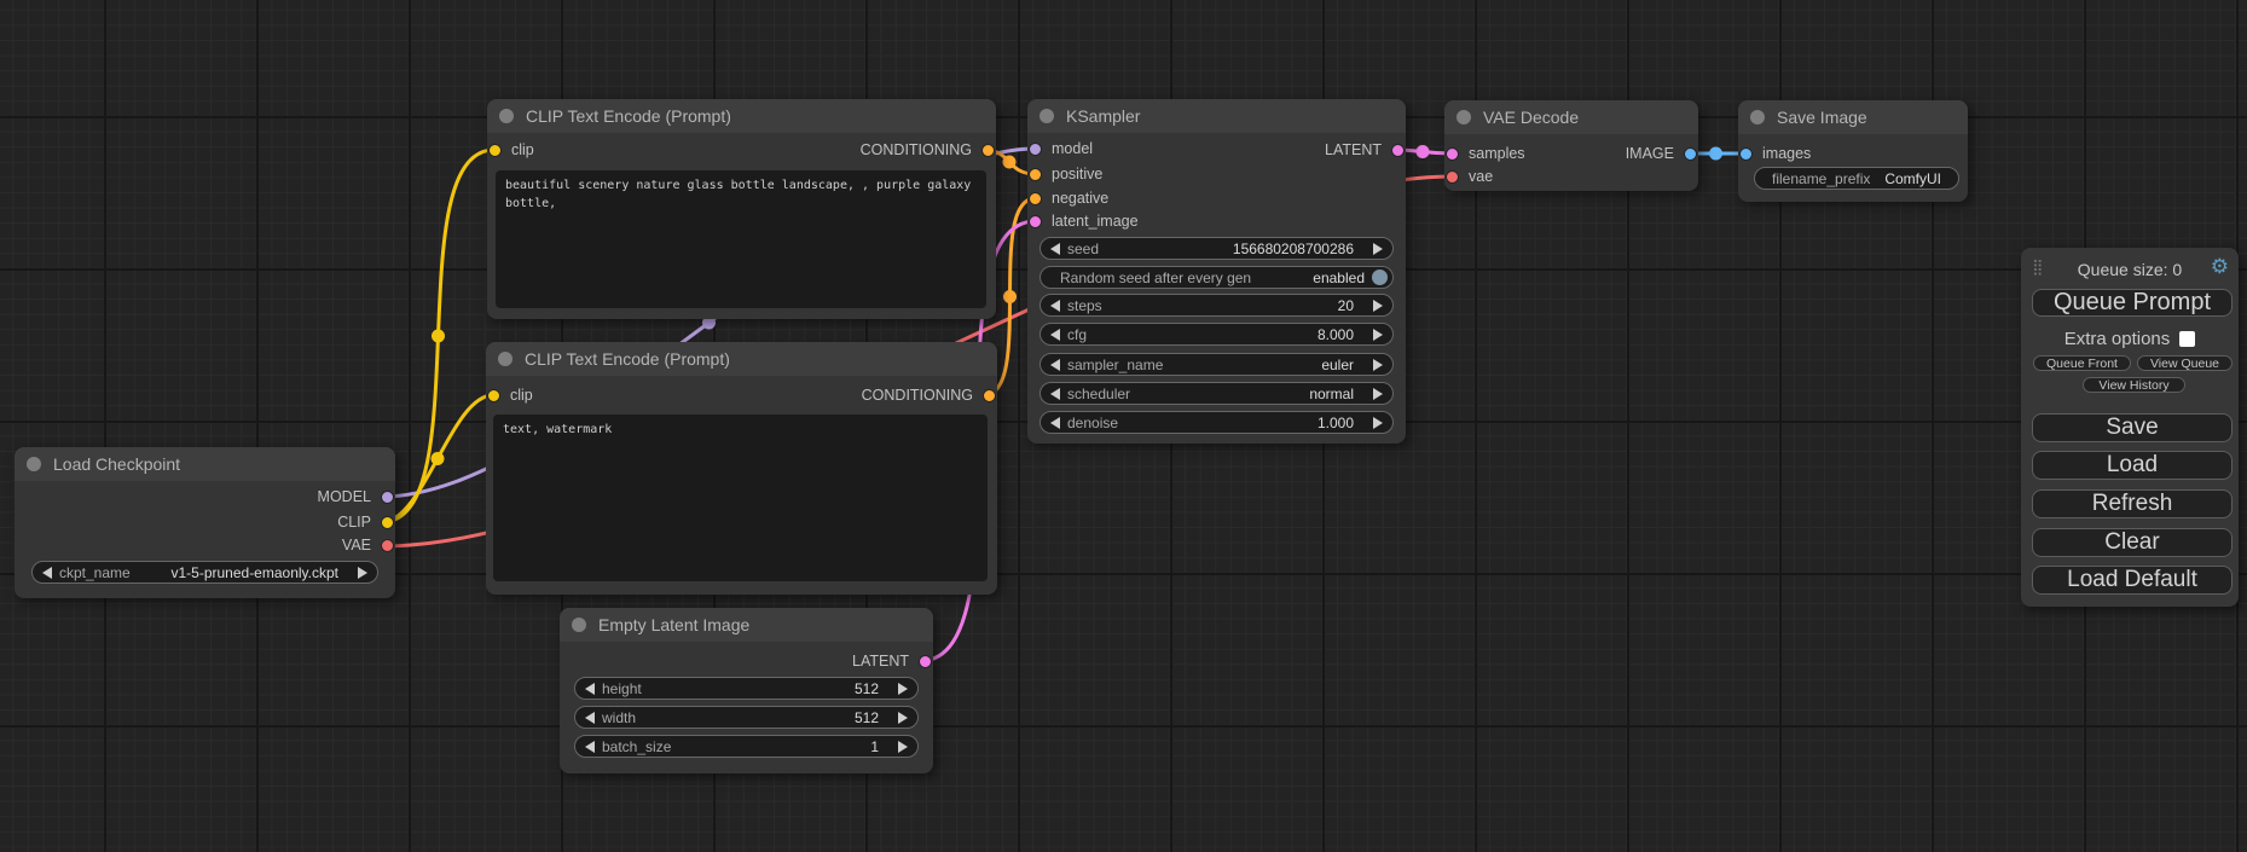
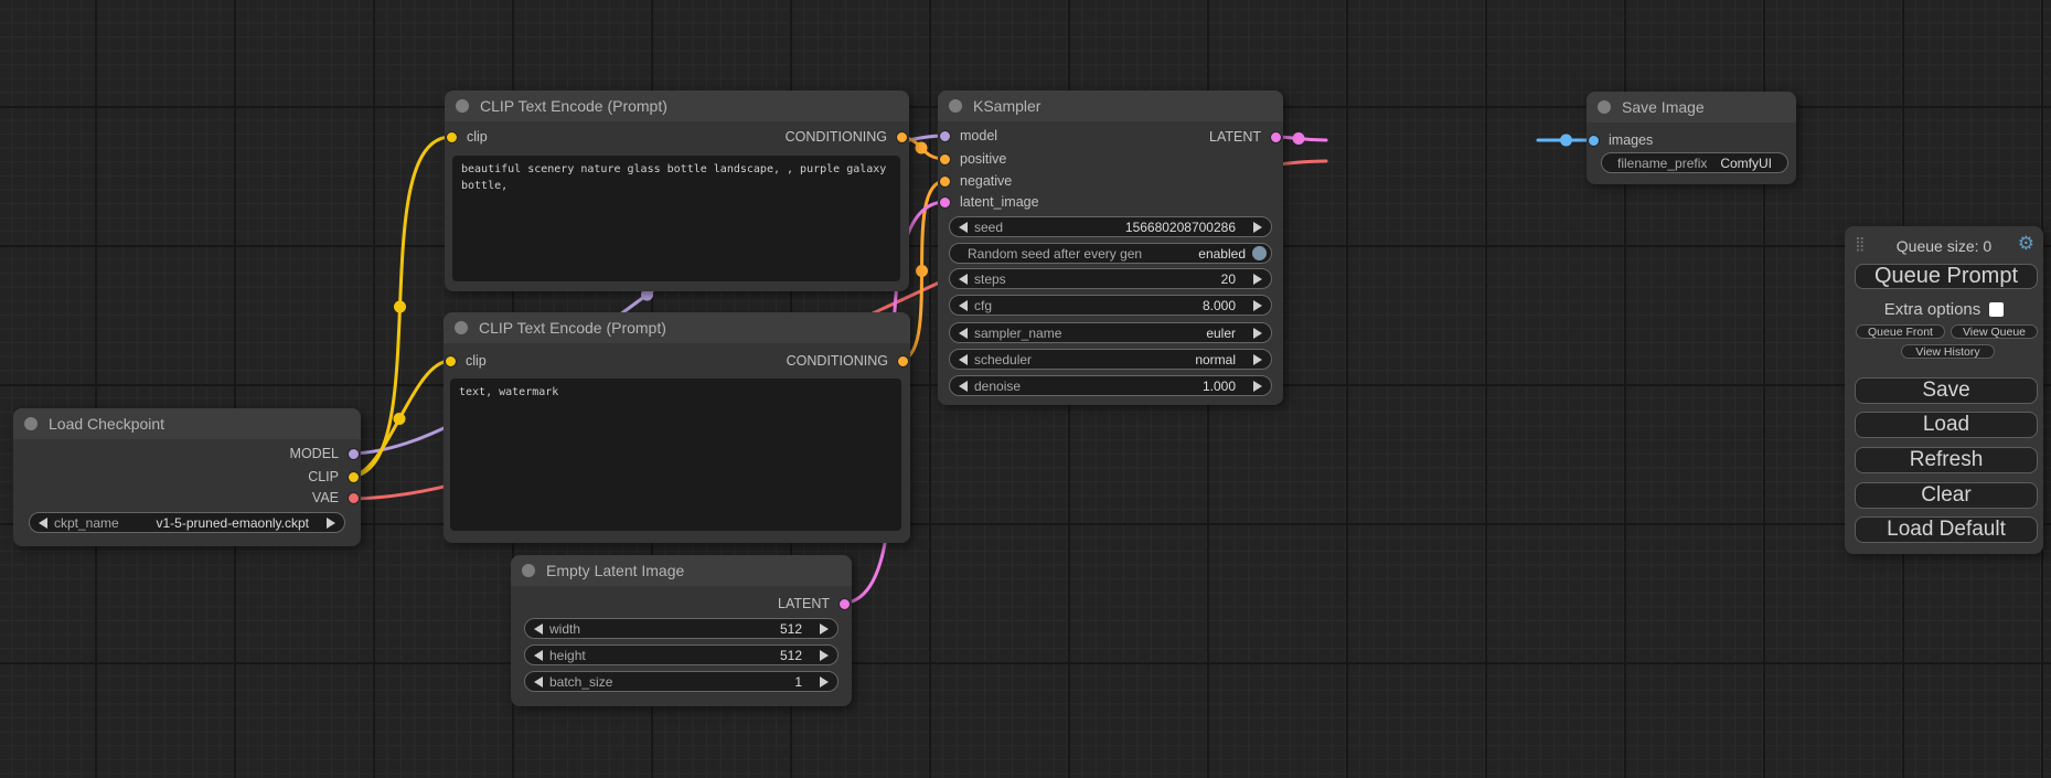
  Load Checkpoint
  MODEL
  CLIP
  VAE
  ckpt_name
  v1-5-pruned-emaonly.ckpt
  CLIP Text Encode (Prompt)
  clip
  CONDITIONING
  beautiful scenery nature glass bottle landscape, , purple galaxy bottle,
  CLIP Text Encode (Prompt)
  clip
  CONDITIONING
  text, watermark
  Empty Latent Image
  LATENT
- height
+ width
  512
- width
+ height
  512
  batch_size
  1
  KSampler
  model
  positive
  negative
  latent_image
  LATENT
  seed
  156680208700286
  Random seed after every gen
  enabled
  steps
  20
  cfg
  8.000
  sampler_name
  euler
  scheduler
  normal
  denoise
  1.000
- VAE Decode
- samples
- vae
- IMAGE
  Save Image
  images
  filename_prefix
  ComfyUI
  ⣿
  Queue size: 0
  ⚙
  Queue Prompt
  Extra options
  Queue Front
  View Queue
  View History
  Save
  Load
  Refresh
  Clear
  Load Default
